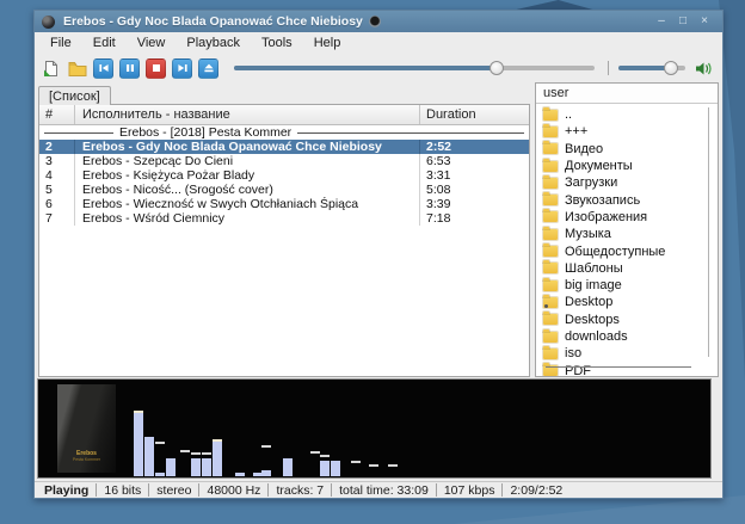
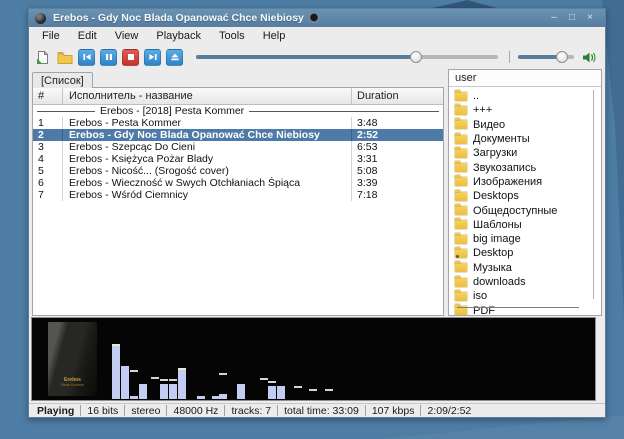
  Erebos - Gdy Noc Blada Opanować Chce Niebiosy
  –
  □
  ×
  File
  Edit
  View
  Playback
  Tools
  Help
  [Список]
  #
  Исполнитель - название
  Duration
  Erebos - [2018] Pesta Kommer
+ 1
+ Erebos - Pesta Kommer
+ 3:48
  2
  Erebos - Gdy Noc Blada Opanować Chce Niebiosy
  2:52
  3
  Erebos - Szepcąc Do Cieni
  6:53
  4
  Erebos - Księżyca Pożar Blady
  3:31
  5
  Erebos - Nicość... (Srogość cover)
  5:08
  6
  Erebos - Wieczność w Swych Otchłaniach Śpiąca
  3:39
  7
  Erebos - Wśród Ciemnicy
  7:18
  user
  ..
  +++
  Видео
  Документы
  Загрузки
  Звукозапись
  Изображения
- Музыка
+ Desktops
  Общедоступные
  Шаблоны
  big image
  Desktop
- Desktops
+ Музыка
  downloads
  iso
  PDF
  Playing
  16 bits
  stereo
  48000 Hz
  tracks: 7
  total time: 33:09
  107 kbps
  2:09/2:52
